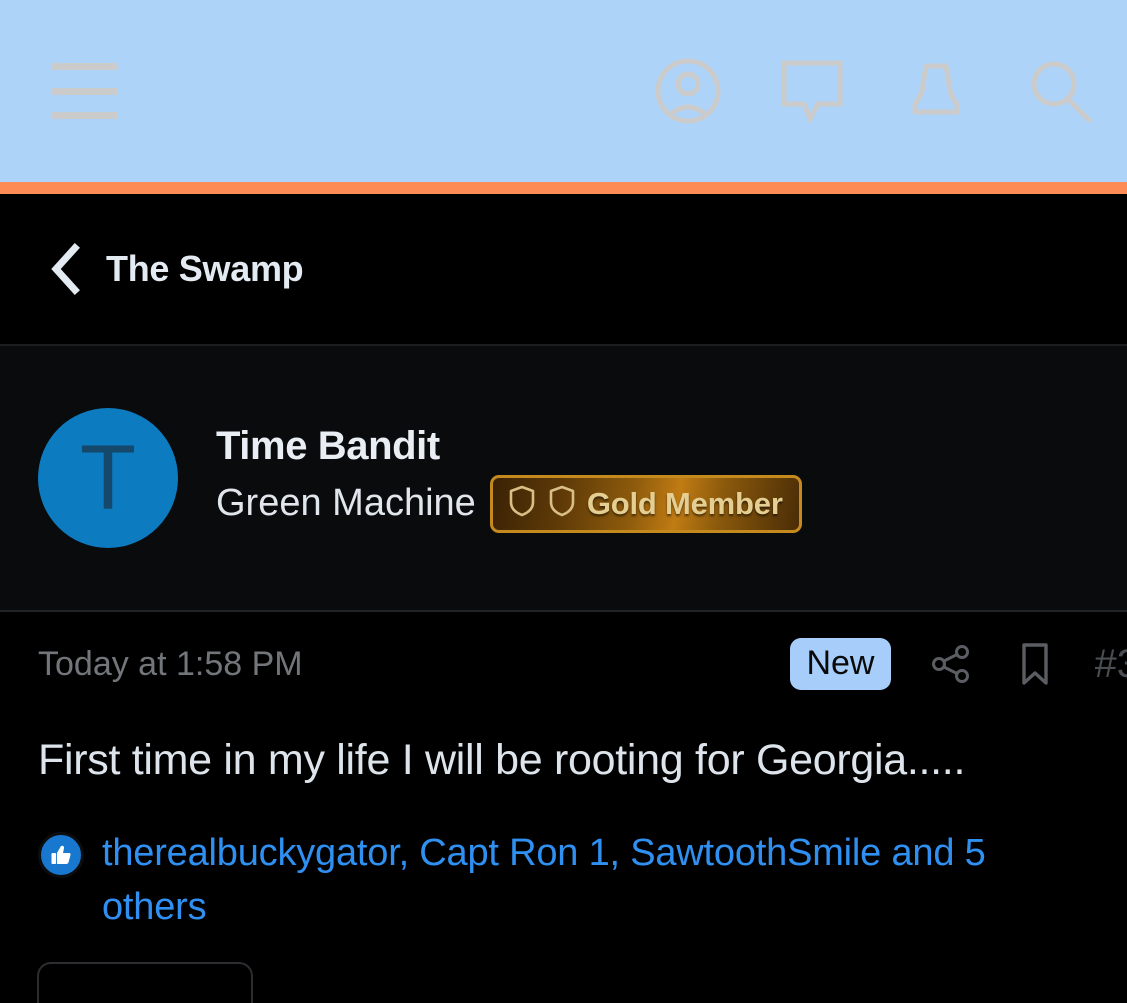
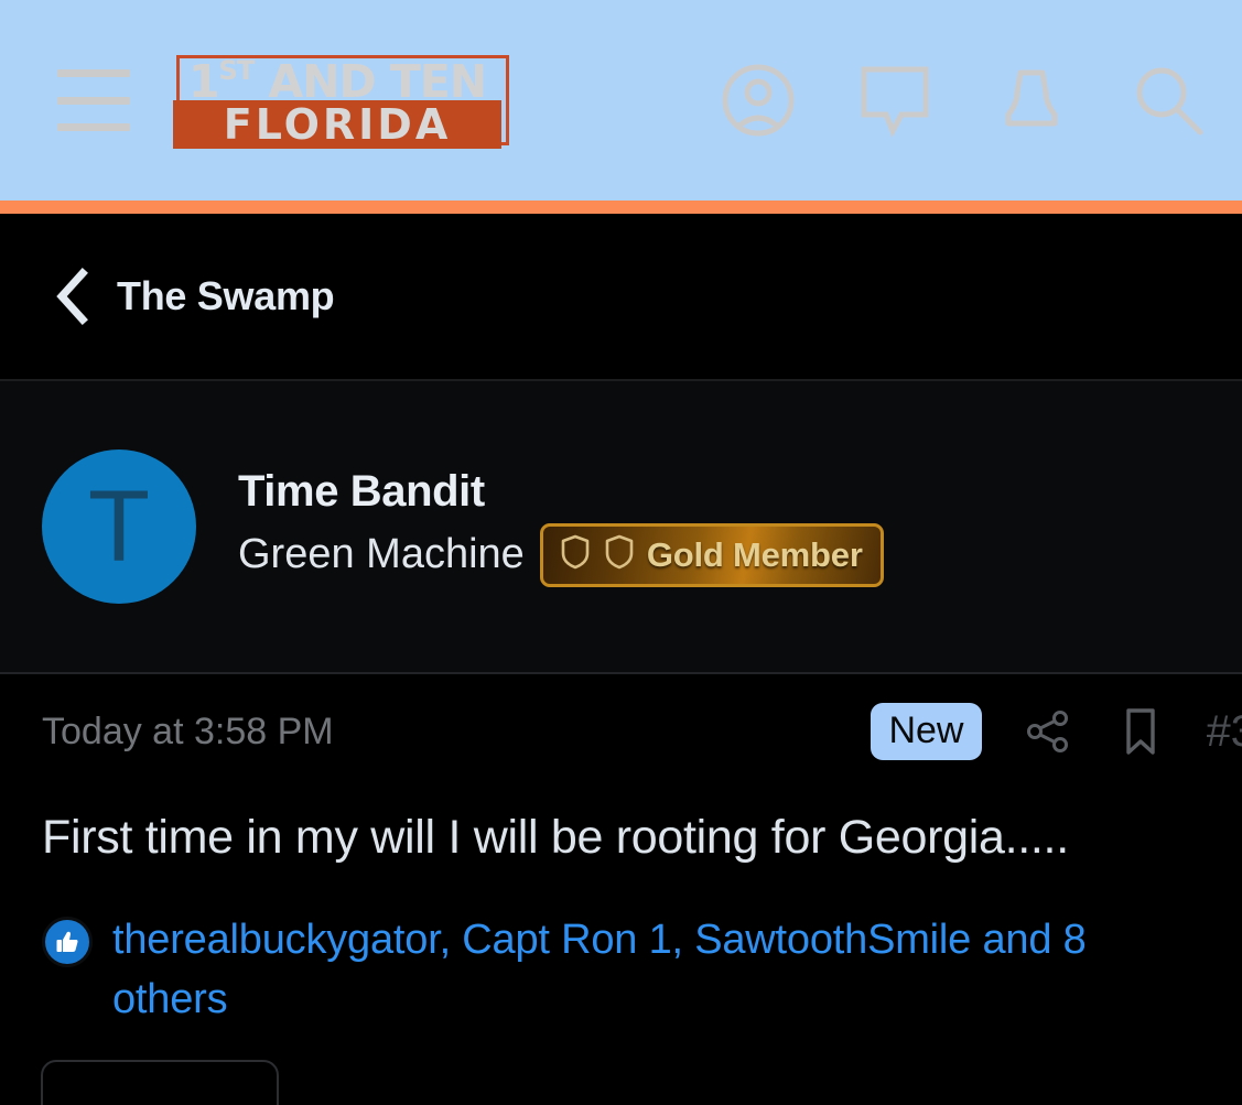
+ 1ST AND TEN
+ FLORIDA
  The Swamp
  T
  Time Bandit
  Green Machine
  Gold Member
- Today at 1:58 PM
+ Today at 3:58 PM
  New
- First time in my life I will be rooting for Georgia.....
+ First time in my will I will be rooting for Georgia.....
- therealbuckygator, Capt Ron 1, SawtoothSmile and 5 others
+ therealbuckygator, Capt Ron 1, SawtoothSmile and 8 others
